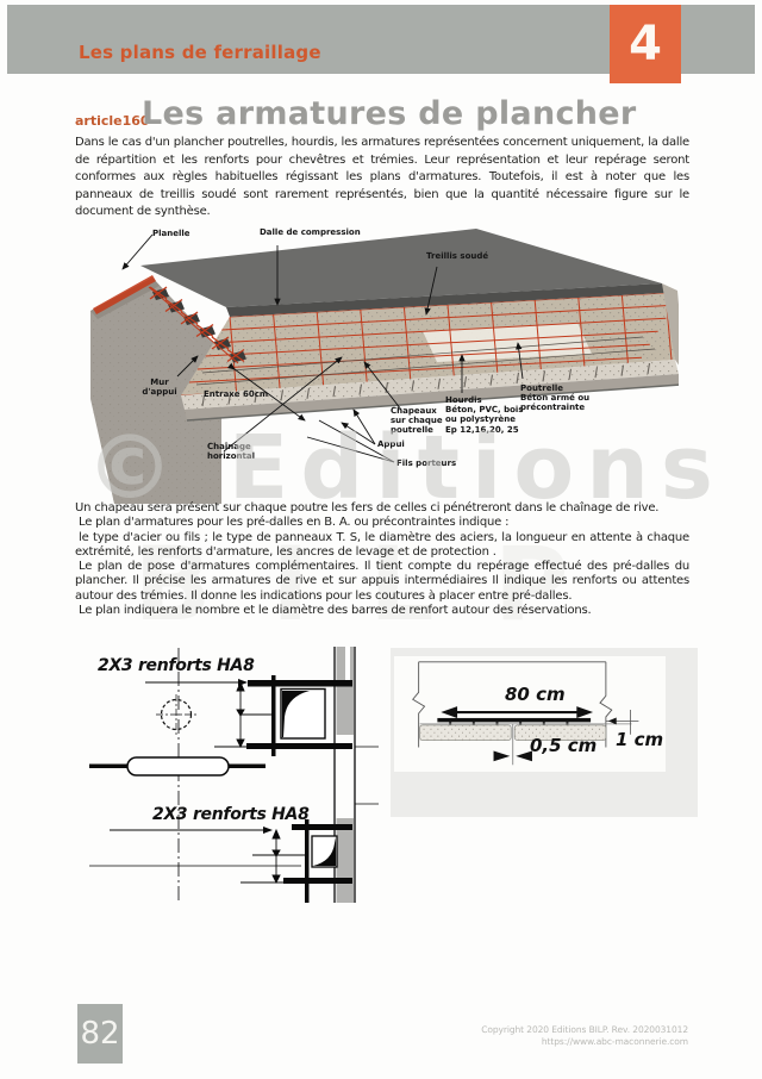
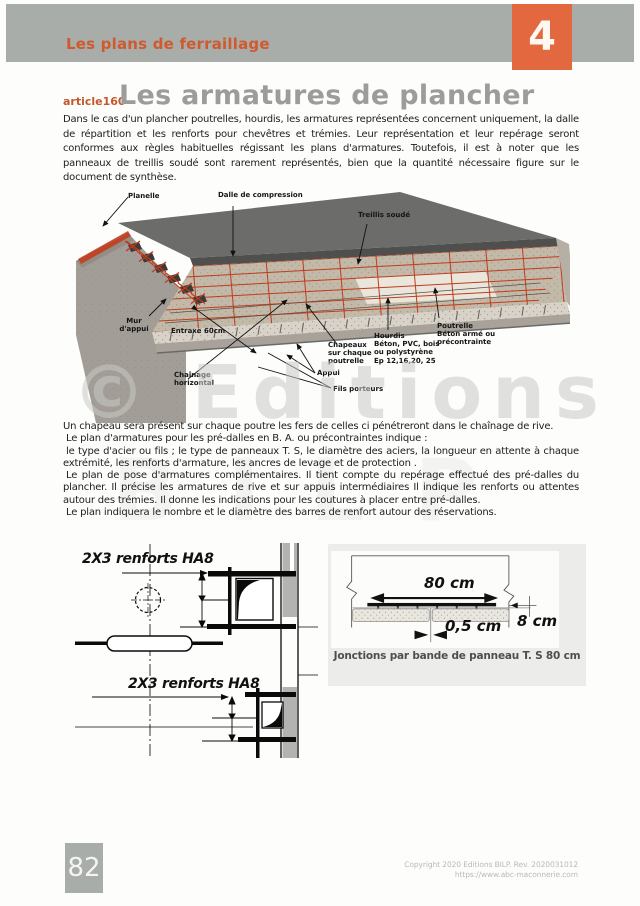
  Les plans de ferraillage
  4
  article160
  Les armatures de plancher
  Dans le cas d'un plancher poutrelles, hourdis, les armatures représentées concernent uniquement, la dalle de répartition et les renforts pour chevêtres et trémies. Leur représentation et leur repérage seront conformes aux règles habituelles régissant les plans d'armatures. Toutefois, il est à noter que les panneaux de treillis soudé sont rarement représentés, bien que la quantité nécessaire figure sur le document de synthèse.
  © Editions
  BILP
  Planelle
  Dalle de compression
  Treillis soudé
  Mur
  d'appui
  Entraxe 60cm
  Chaînage
  horizontal
  Chapeaux
  sur chaque
  poutrelle
  Appui
  Fils porteurs
  Hourdis
  Béton, PVC, bois
  ou polystyrène
  Ep 12,16,20, 25
  Poutrelle
  Béton armé ou
  précontrainte
  Un chapeau sera présent sur chaque poutre les fers de celles ci pénétreront dans le chaînage de rive.
  Le plan d'armatures pour les pré-dalles en B. A. ou précontraintes indique :
  le type d'acier ou fils ; le type de panneaux T. S, le diamètre des aciers, la longueur en attente à chaque extrémité, les renforts d'armature, les ancres de levage et de protection .
  Le plan de pose d'armatures complémentaires. Il tient compte du repérage effectué des pré-dalles du plancher. Il précise les armatures de rive et sur appuis intermédiaires Il indique les renforts ou attentes autour des trémies. Il donne les indications pour les coutures à placer entre pré-dalles.
  Le plan indiquera le nombre et le diamètre des barres de renfort autour des réservations.
  2X3 renforts HA8
  2X3 renforts HA8
  80 cm
  0,5 cm
- 1 cm
+ 8 cm
+ Jonctions par bande de panneau T. S 80 cm
  82
  Copyright 2020 Editions BILP. Rev. 2020031012
  https://www.abc-maconnerie.com
